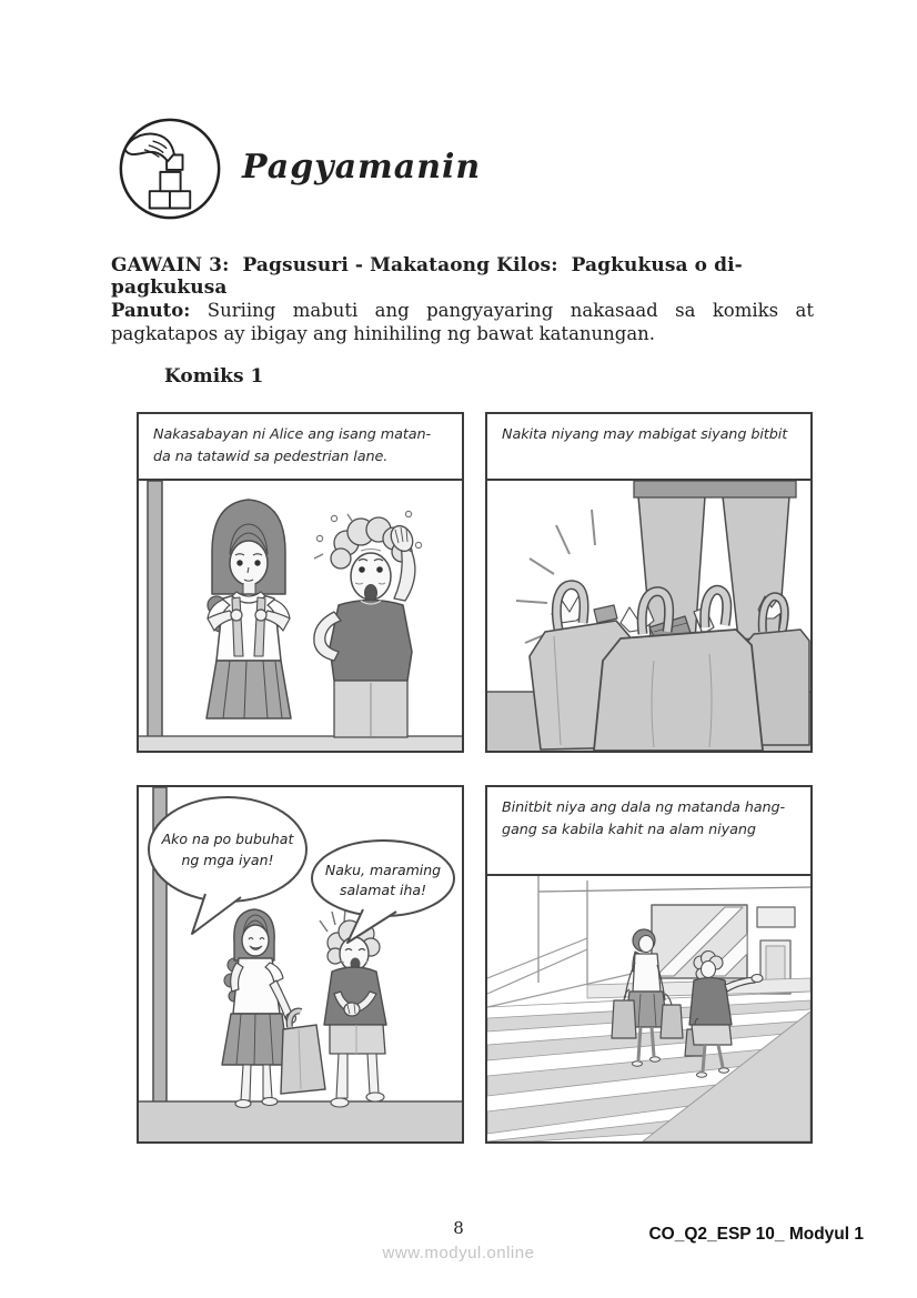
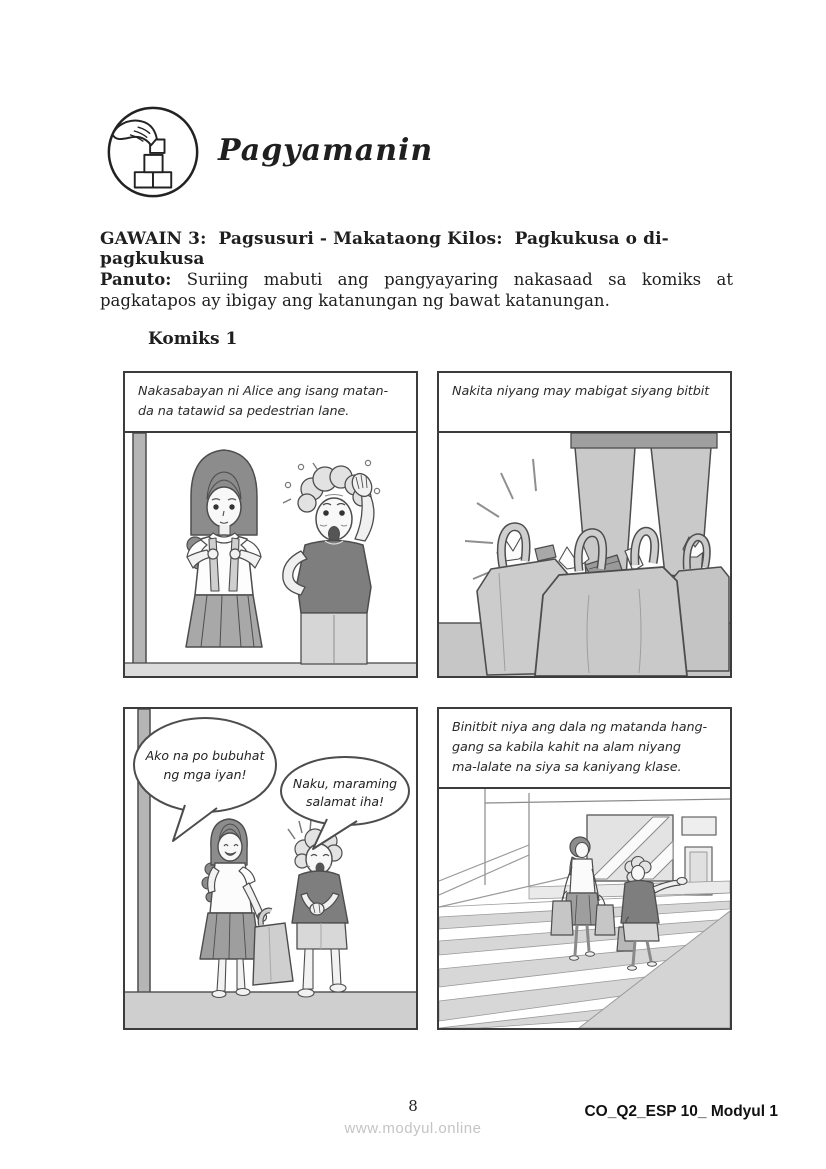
  Pagyamanin
  GAWAIN 3: Pagsusuri - Makataong Kilos: Pagkukusa o di-pagkukusa
  Panuto: Suriing mabuti ang pangyayaring nakasaad sa komiks at
- pagkatapos ay ibigay ang hinihiling ng bawat katanungan.
+ pagkatapos ay ibigay ang katanungan ng bawat katanungan.
  Komiks 1
  Nakasabayan ni Alice ang isang matan-
  da na tatawid sa pedestrian lane.
  Nakita niyang may mabigat siyang bitbit
  Ako na po bubuhat
  ng mga iyan!
  Naku, maraming
  salamat iha!
  Binitbit niya ang dala ng matanda hang-
  gang sa kabila kahit na alam niyang
+ ma-lalate na siya sa kaniyang klase.
  8
  www.modyul.online
  CO_Q2_ESP 10_ Modyul 1
